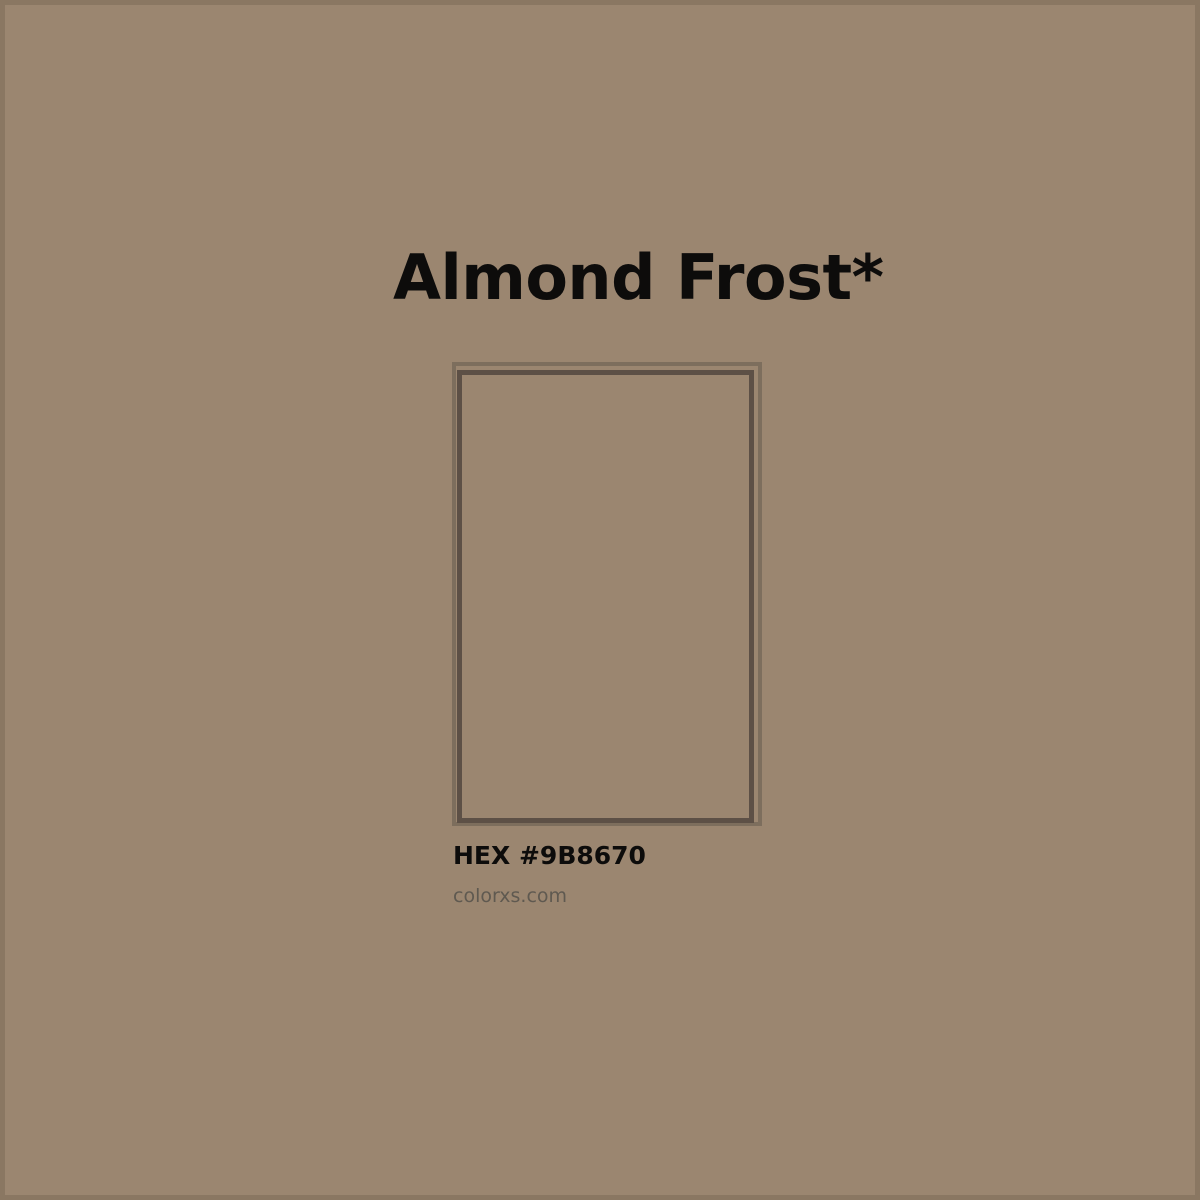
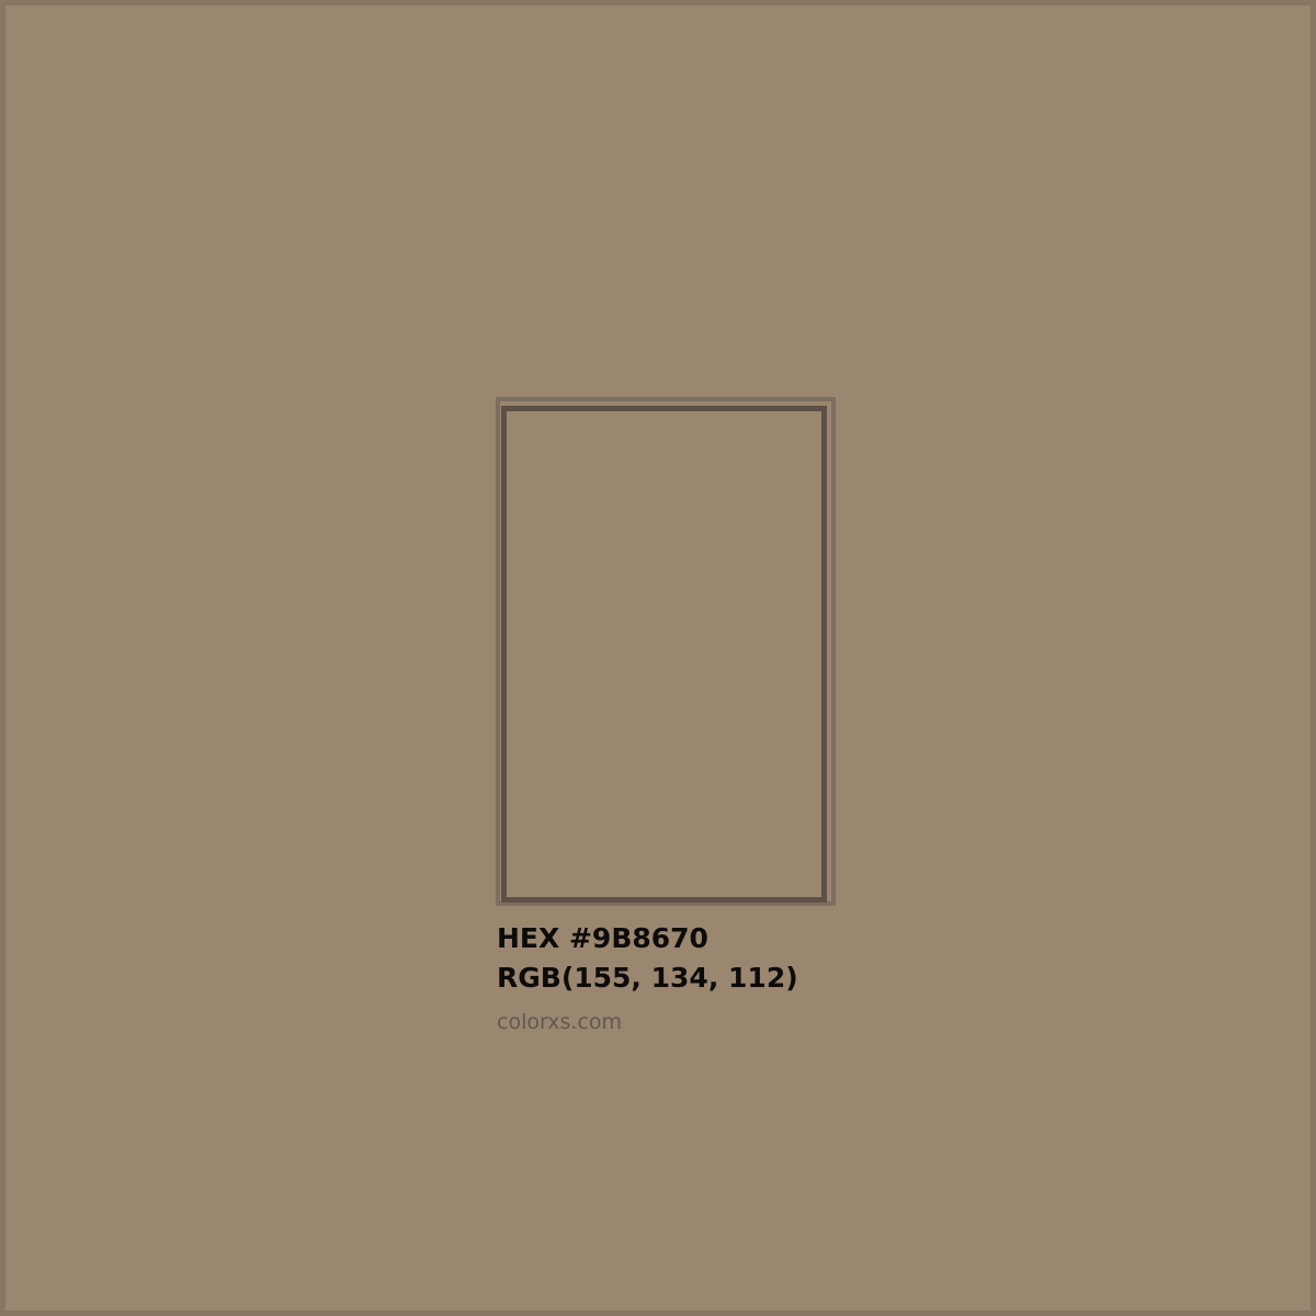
- Almond Frost*
  HEX #9B8670
+ RGB(155, 134, 112)
  colorxs.com
